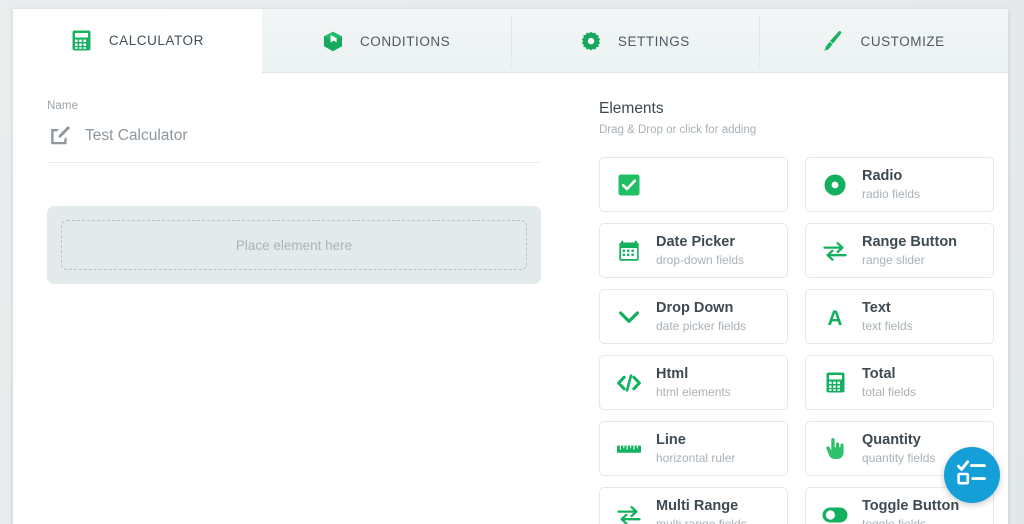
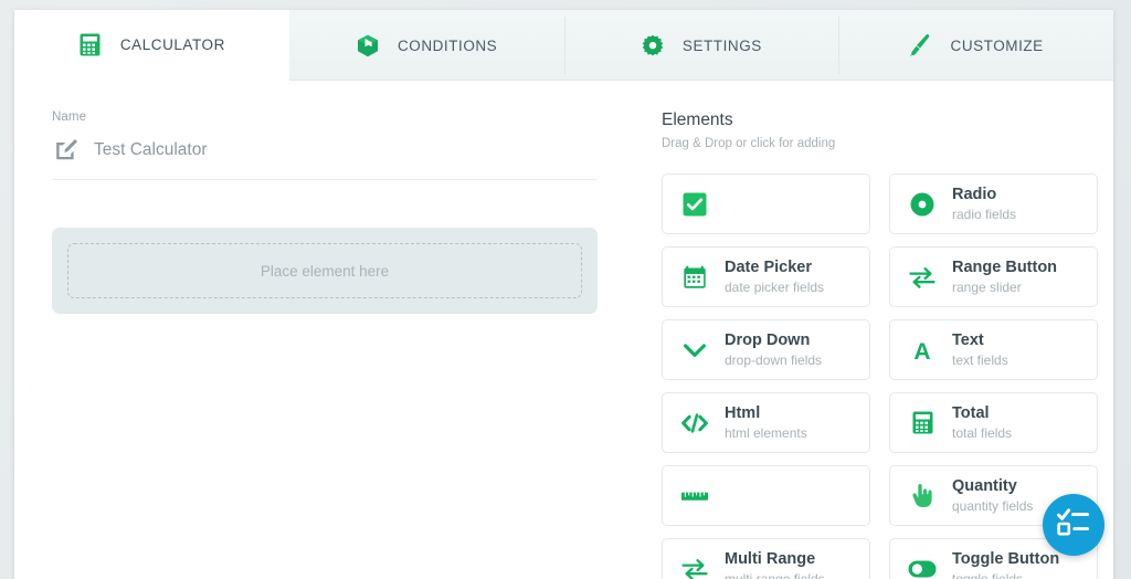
  CALCULATOR
  CONDITIONS
  SETTINGS
  CUSTOMIZE
  Name
  Test Calculator
  Place element here
  Elements
  Drag & Drop or click for adding
  Radio
  radio fields
  Date Picker
- drop-down fields
+ date picker fields
  Range Button
  range slider
  Drop Down
- date picker fields
+ drop-down fields
  A
  Text
  text fields
  Html
  html elements
  Total
  total fields
- Line
- horizontal ruler
  Quantity
  quantity fields
  Multi Range
  Toggle Button
